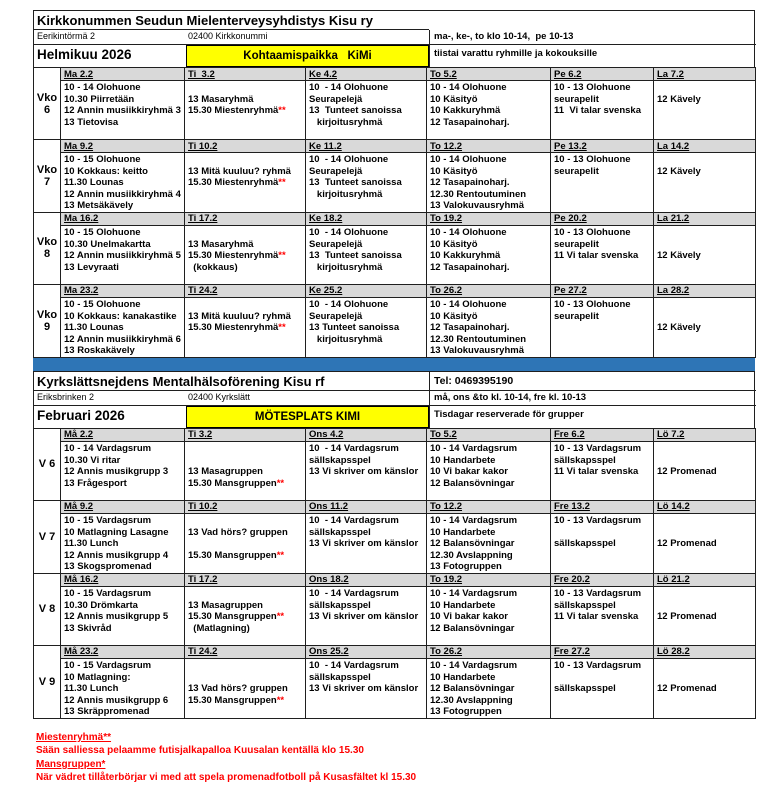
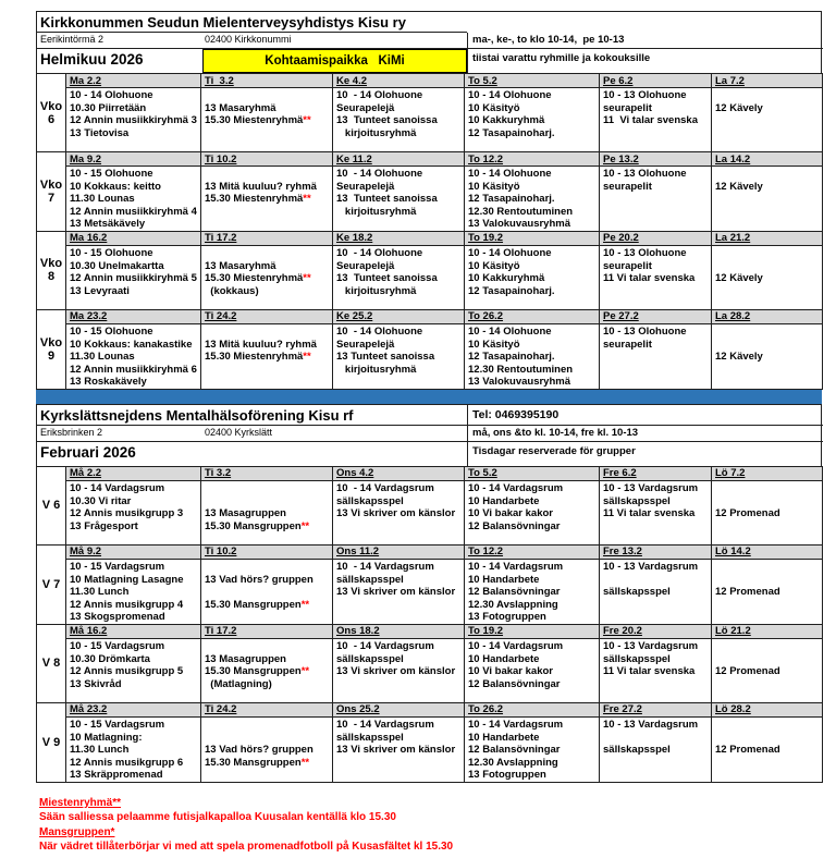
  Kirkkonummen Seudun Mielenterveysyhdistys Kisu ry
  Eerikintörmä 2
  02400 Kirkkonummi
  ma-, ke-, to klo 10-14, pe 10-13
  Helmikuu 2026
  Kohtaamispaikka KiMi
  tiistai varattu ryhmille ja kokouksille
  Vko 6	Ma 2.2	Ti 3.2	Ke 4.2	To 5.2	Pe 6.2	La 7.2
  10 - 14 Olohuone10.30 Piirretään12 Annin musiikkiryhmä 313 Tietovisa	13 Masaryhmä15.30 Miestenryhmä**	10 - 14 OlohuoneSeurapelejä13 Tunteet sanoissa kirjoitusryhmä	10 - 14 Olohuone10 Käsityö10 Kakkuryhmä12 Tasapainoharj.	10 - 13 Olohuoneseurapelit11 Vi talar svenska	12 Kävely
  Vko 7	Ma 9.2	Ti 10.2	Ke 11.2	To 12.2	Pe 13.2	La 14.2
  10 - 15 Olohuone10 Kokkaus: keitto11.30 Lounas12 Annin musiikkiryhmä 413 Metsäkävely	13 Mitä kuuluu? ryhmä15.30 Miestenryhmä**	10 - 14 OlohuoneSeurapelejä13 Tunteet sanoissa kirjoitusryhmä	10 - 14 Olohuone10 Käsityö12 Tasapainoharj.12.30 Rentoutuminen13 Valokuvausryhmä	10 - 13 Olohuoneseurapelit	12 Kävely
  Vko 8	Ma 16.2	Ti 17.2	Ke 18.2	To 19.2	Pe 20.2	La 21.2
  10 - 15 Olohuone10.30 Unelmakartta12 Annin musiikkiryhmä 513 Levyraati	13 Masaryhmä15.30 Miestenryhmä** (kokkaus)	10 - 14 OlohuoneSeurapelejä13 Tunteet sanoissa kirjoitusryhmä	10 - 14 Olohuone10 Käsityö10 Kakkuryhmä12 Tasapainoharj.	10 - 13 Olohuoneseurapelit11 Vi talar svenska	12 Kävely
  Vko 9	Ma 23.2	Ti 24.2	Ke 25.2	To 26.2	Pe 27.2	La 28.2
  10 - 15 Olohuone10 Kokkaus: kanakastike11.30 Lounas12 Annin musiikkiryhmä 613 Roskakävely	13 Mitä kuuluu? ryhmä15.30 Miestenryhmä**	10 - 14 OlohuoneSeurapelejä13 Tunteet sanoissa kirjoitusryhmä	10 - 14 Olohuone10 Käsityö12 Tasapainoharj.12.30 Rentoutuminen13 Valokuvausryhmä	10 - 13 Olohuoneseurapelit	12 Kävely
  Kyrkslättsnejdens Mentalhälsoförening Kisu rf
  Tel: 0469395190
  Eriksbrinken 2
  02400 Kyrkslätt
  må, ons &to kl. 10-14, fre kl. 10-13
  Februari 2026
- MÖTESPLATS KIMI
  Tisdagar reserverade för grupper
  V 6	Må 2.2	Ti 3.2	Ons 4.2	To 5.2	Fre 6.2	Lö 7.2
  10 - 14 Vardagsrum10.30 Vi ritar12 Annis musikgrupp 313 Frågesport	13 Masagruppen15.30 Mansgruppen**	10 - 14 Vardagsrumsällskapsspel13 Vi skriver om känslor	10 - 14 Vardagsrum10 Handarbete10 Vi bakar kakor12 Balansövningar	10 - 13 Vardagsrumsällskapsspel11 Vi talar svenska	12 Promenad
  V 7	Må 9.2	Ti 10.2	Ons 11.2	To 12.2	Fre 13.2	Lö 14.2
  10 - 15 Vardagsrum10 Matlagning Lasagne11.30 Lunch12 Annis musikgrupp 413 Skogspromenad	13 Vad hörs? gruppen15.30 Mansgruppen**	10 - 14 Vardagsrumsällskapsspel13 Vi skriver om känslor	10 - 14 Vardagsrum10 Handarbete12 Balansövningar12.30 Avslappning13 Fotogruppen	10 - 13 Vardagsrumsällskapsspel	12 Promenad
  V 8	Må 16.2	Ti 17.2	Ons 18.2	To 19.2	Fre 20.2	Lö 21.2
  10 - 15 Vardagsrum10.30 Drömkarta12 Annis musikgrupp 513 Skivråd	13 Masagruppen15.30 Mansgruppen** (Matlagning)	10 - 14 Vardagsrumsällskapsspel13 Vi skriver om känslor	10 - 14 Vardagsrum10 Handarbete10 Vi bakar kakor12 Balansövningar	10 - 13 Vardagsrumsällskapsspel11 Vi talar svenska	12 Promenad
  V 9	Må 23.2	Ti 24.2	Ons 25.2	To 26.2	Fre 27.2	Lö 28.2
  10 - 15 Vardagsrum10 Matlagning:11.30 Lunch12 Annis musikgrupp 613 Skräppromenad	13 Vad hörs? gruppen15.30 Mansgruppen**	10 - 14 Vardagsrumsällskapsspel13 Vi skriver om känslor	10 - 14 Vardagsrum10 Handarbete12 Balansövningar12.30 Avslappning13 Fotogruppen	10 - 13 Vardagsrumsällskapsspel	12 Promenad
  Miestenryhmä**
  Sään salliessa pelaamme futisjalkapalloa Kuusalan kentällä klo 15.30
  Mansgruppen*
  När vädret tillåterbörjar vi med att spela promenadfotboll på Kusasfältet kl 15.30
